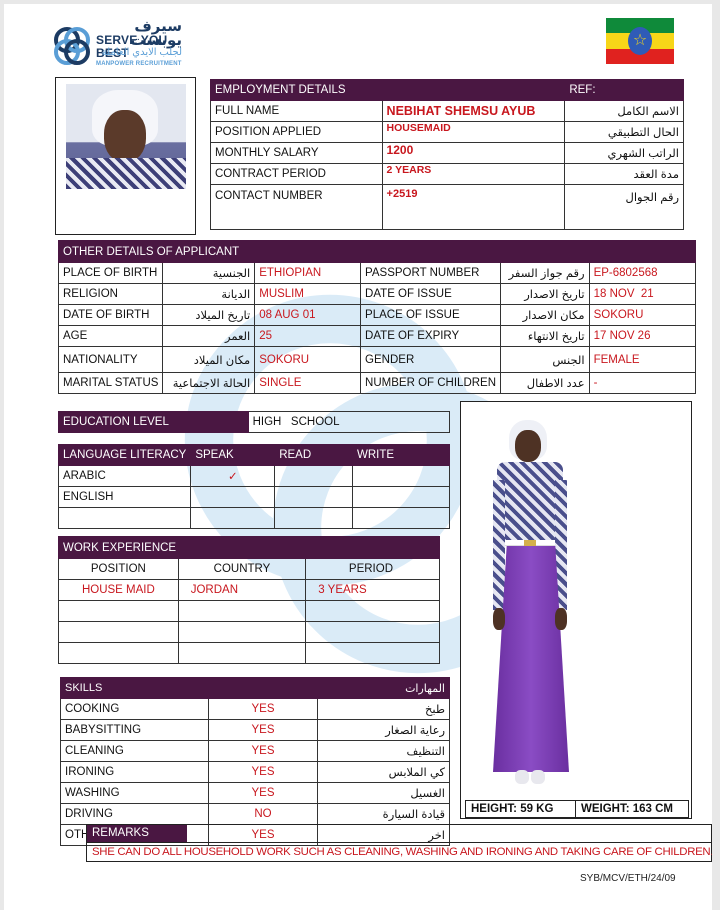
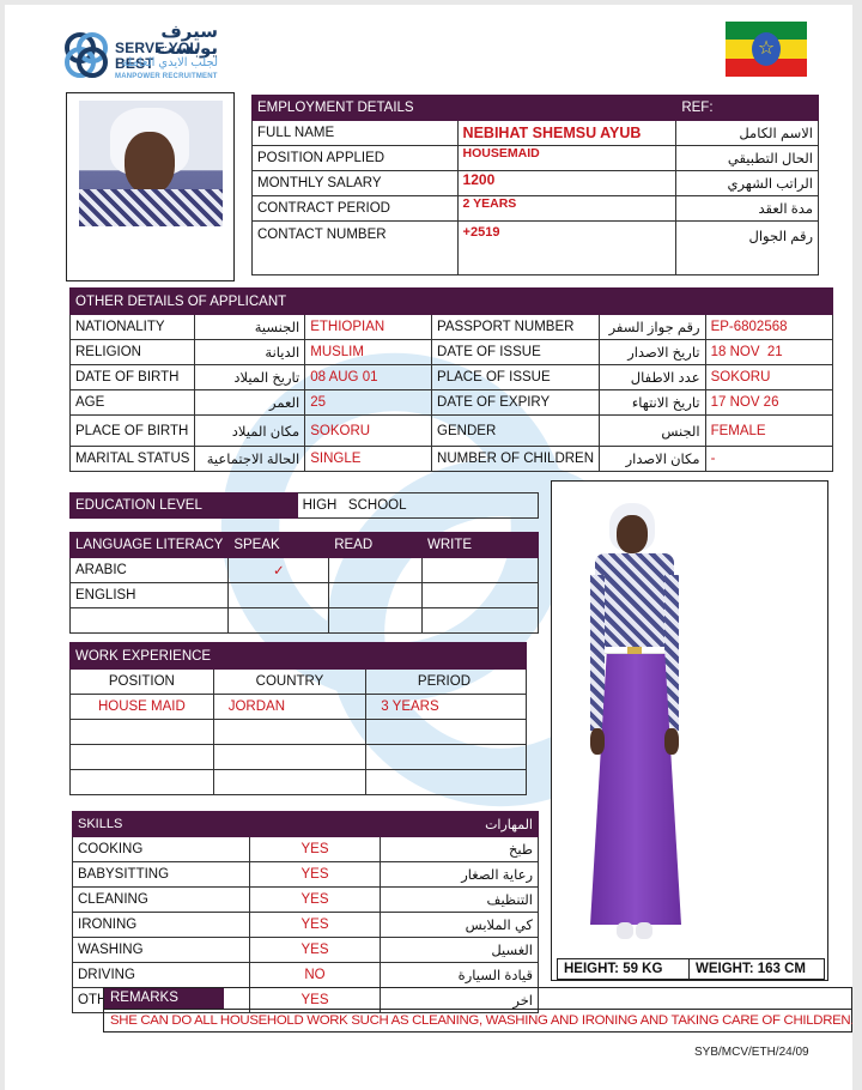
  سيرف يوبست
  SERVE YOU BEST
  لجلب الايدي العاملة
  ☆
  EMPLOYMENT DETAILS	REF:
  FULL NAME	NEBIHAT SHEMSU AYUB	الاسم الكامل
  POSITION APPLIED	HOUSEMAID	الحال التطبيقي
  MONTHLY SALARY	1200	الراتب الشهري
  CONTRACT PERIOD	2 YEARS	مدة العقد
  CONTACT NUMBER	+2519	رقم الجوال
  OTHER DETAILS OF APPLICANT
- PLACE OF BIRTH	الجنسية	ETHIOPIAN	PASSPORT NUMBER	رقم جواز السفر	EP-6802568
+ NATIONALITY	الجنسية	ETHIOPIAN	PASSPORT NUMBER	رقم جواز السفر	EP-6802568
  RELIGION	الديانة	MUSLIM	DATE OF ISSUE	تاريخ الاصدار	18 NOV 21
- DATE OF BIRTH	تاريخ الميلاد	08 AUG 01	PLACE OF ISSUE	مكان الاصدار	SOKORU
+ DATE OF BIRTH	تاريخ الميلاد	08 AUG 01	PLACE OF ISSUE	عدد الاطفال	SOKORU
  AGE	العمر	25	DATE OF EXPIRY	تاريخ الانتهاء	17 NOV 26
- NATIONALITY	مكان الميلاد	SOKORU	GENDER	الجنس	FEMALE
+ PLACE OF BIRTH	مكان الميلاد	SOKORU	GENDER	الجنس	FEMALE
- MARITAL STATUS	الحالة الاجتماعية	SINGLE	NUMBER OF CHILDREN	عدد الاطفال	-
+ MARITAL STATUS	الحالة الاجتماعية	SINGLE	NUMBER OF CHILDREN	مكان الاصدار	-
  EDUCATION LEVEL	HIGH SCHOOL
  LANGUAGE LITERACY	SPEAK	READ	WRITE
  ARABIC	✓
  ENGLISH
  WORK EXPERIENCE
  POSITION	COUNTRY	PERIOD
  HOUSE MAID	JORDAN	3 YEARS
  SKILLS	المهارات
  COOKING	YES	طبخ
  BABYSITTING	YES	رعاية الصغار
  CLEANING	YES	التنظيف
  IRONING	YES	كي الملابس
  WASHING	YES	الغسيل
  DRIVING	NO	قيادة السيارة
  OTH	YES	اخر
  HEIGHT: 59 KG
  WEIGHT: 163 CM
  REMARKS
  SHE CAN DO ALL HOUSEHOLD WORK SUCH AS CLEANING, WASHING AND IRONING AND TAKING CARE OF CHILDREN.
  SYB/MCV/ETH/24/09
